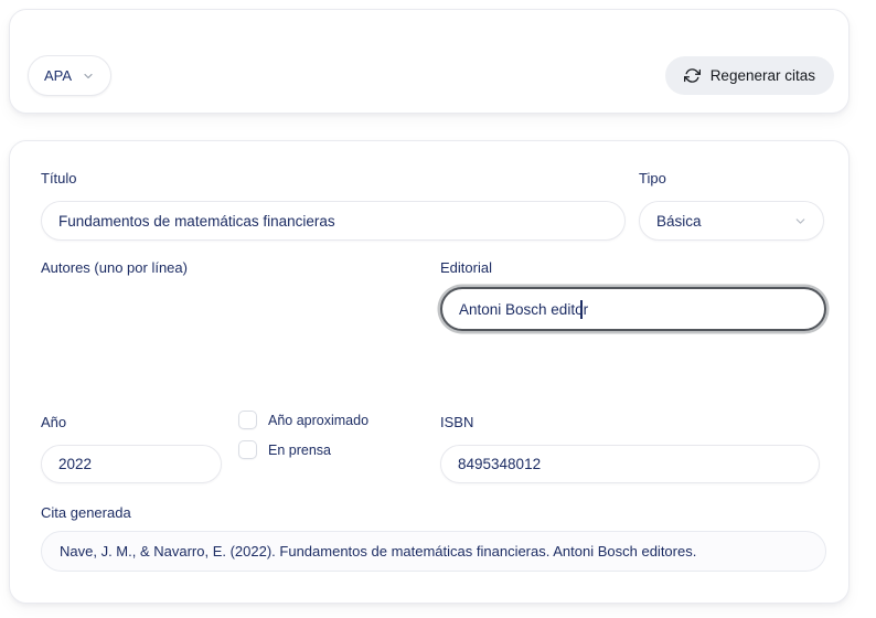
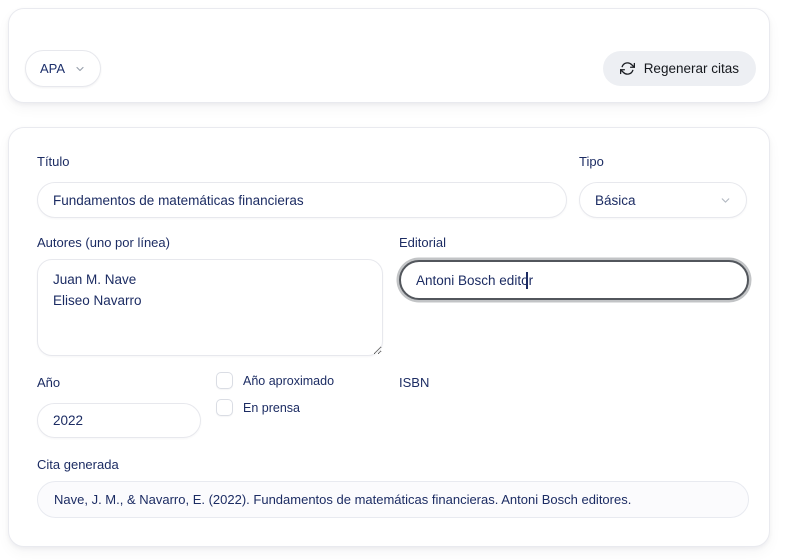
  APA
  Regenerar citas
  Título
  Fundamentos de matemáticas financieras
  Tipo
  Básica
  Autores (uno por línea)
+ Juan M. Nave
+ Eliseo Navarro
  Editorial
  Antoni Bosch editor
  Año
  2022
  Año aproximado
  En prensa
  ISBN
- 8495348012
  Cita generada
  Nave, J. M., & Navarro, E. (2022). Fundamentos de matemáticas financieras. Antoni Bosch editores.
